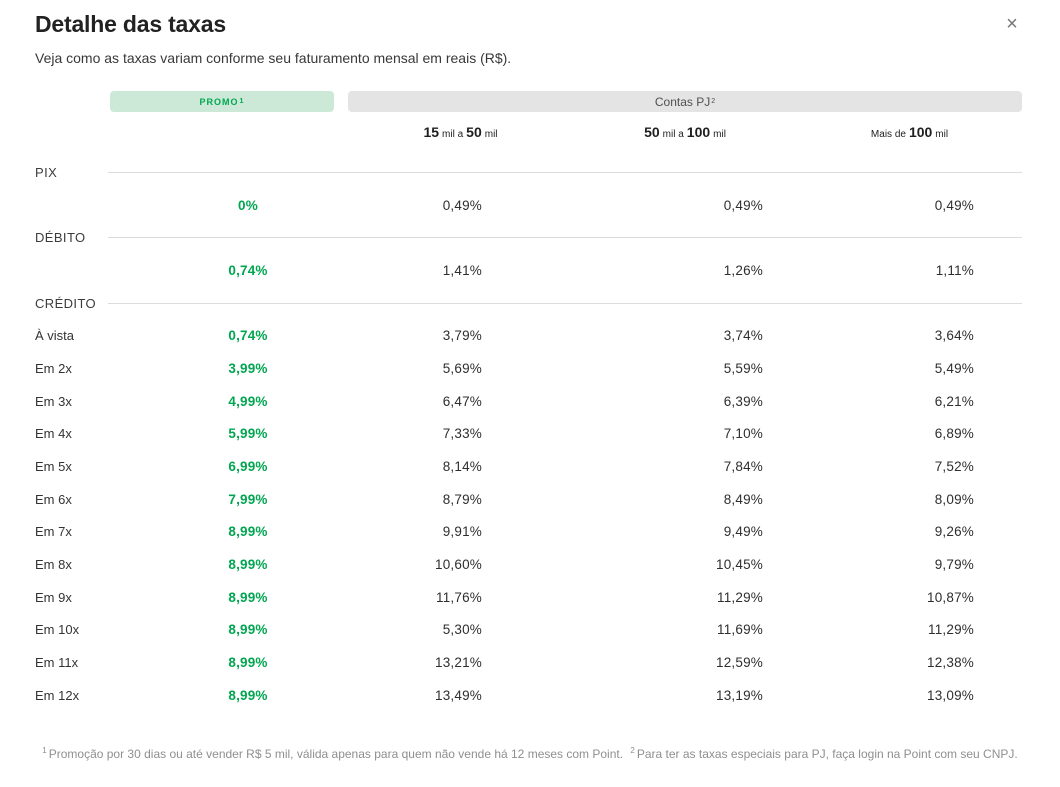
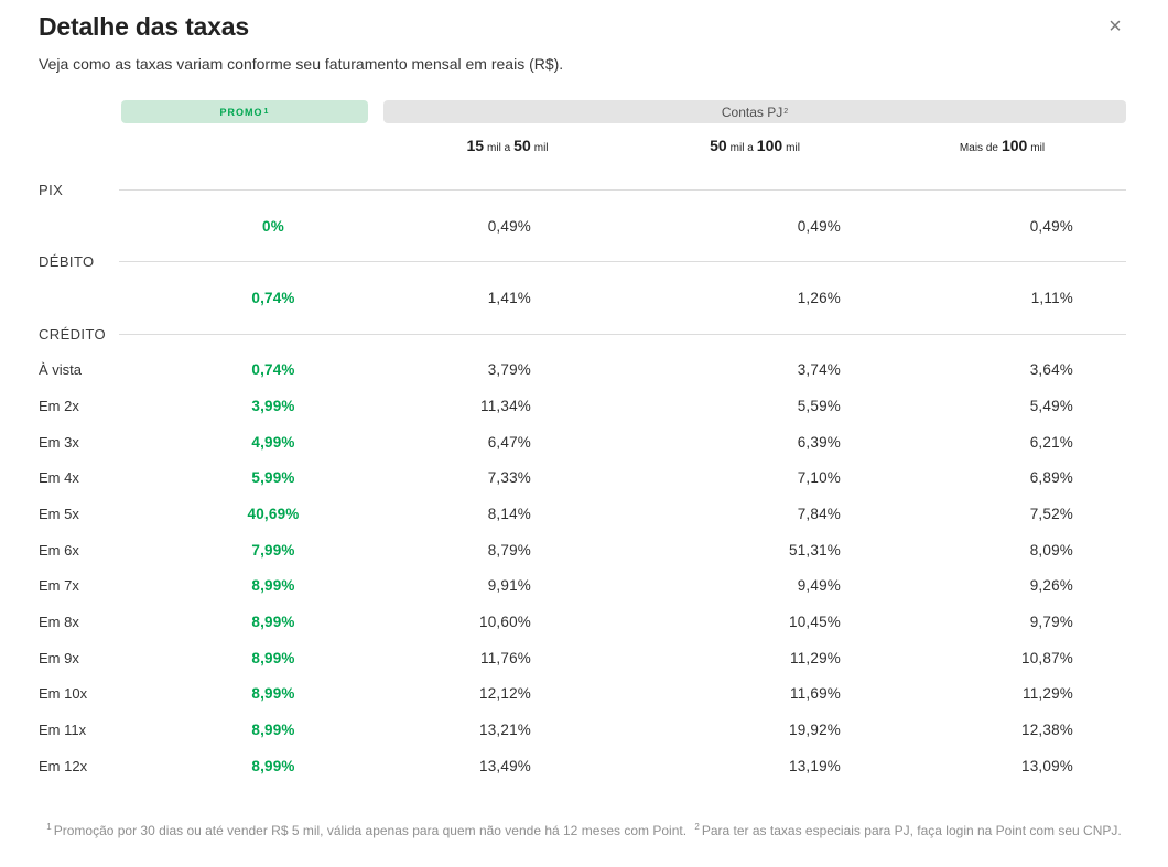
  Detalhe das taxas
  Veja como as taxas variam conforme seu faturamento mensal em reais (R$).
  ×
  PROMO
  Contas PJ
  15
  mil a
  50
  mil
  50
  mil a
  100
  mil
  Mais de
  100
  mil
  PIX
  0%
  0,49%
  0,49%
  0,49%
  DÉBITO
  0,74%
  1,41%
  1,26%
  1,11%
  CRÉDITO
  À vista
  0,74%
  3,79%
  3,74%
  3,64%
  Em 2x
  3,99%
- 5,69%
+ 11,34%
  5,59%
  5,49%
  Em 3x
  4,99%
  6,47%
  6,39%
  6,21%
  Em 4x
  5,99%
  7,33%
  7,10%
  6,89%
  Em 5x
- 6,99%
+ 40,69%
  8,14%
  7,84%
  7,52%
  Em 6x
  7,99%
  8,79%
- 8,49%
+ 51,31%
  8,09%
  Em 7x
  8,99%
  9,91%
  9,49%
  9,26%
  Em 8x
  8,99%
  10,60%
  10,45%
  9,79%
  Em 9x
  8,99%
  11,76%
  11,29%
  10,87%
  Em 10x
  8,99%
- 5,30%
+ 12,12%
  11,69%
  11,29%
  Em 11x
  8,99%
  13,21%
- 12,59%
+ 19,92%
  12,38%
  Em 12x
  8,99%
  13,49%
  13,19%
  13,09%
  1 Promoção por 30 dias ou até vender R$ 5 mil, válida apenas para quem não vende há 12 meses com Point. 2 Para ter as taxas especiais para PJ, faça login na Point com seu CNPJ.
